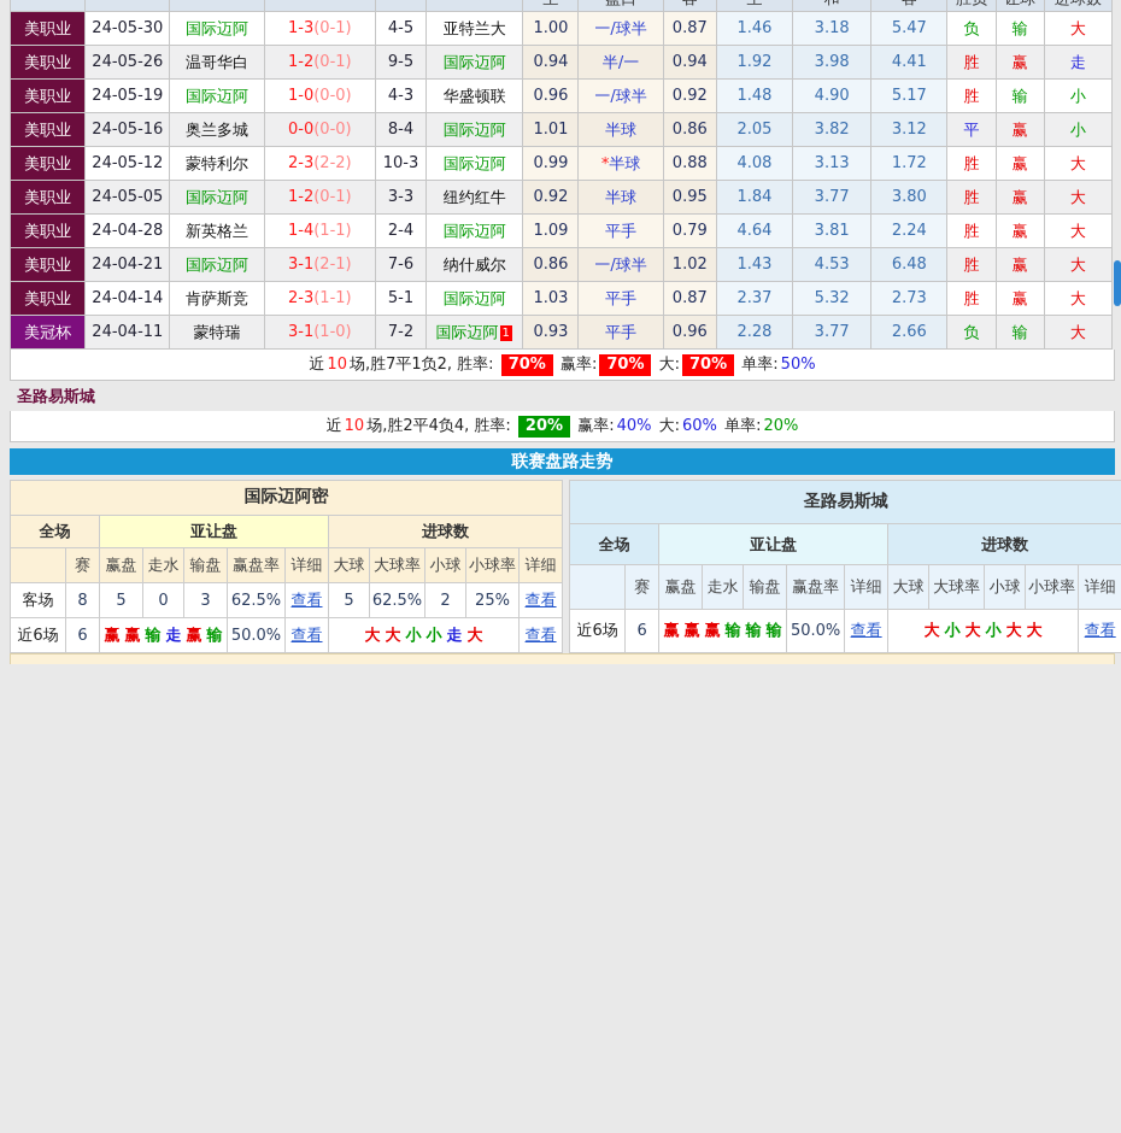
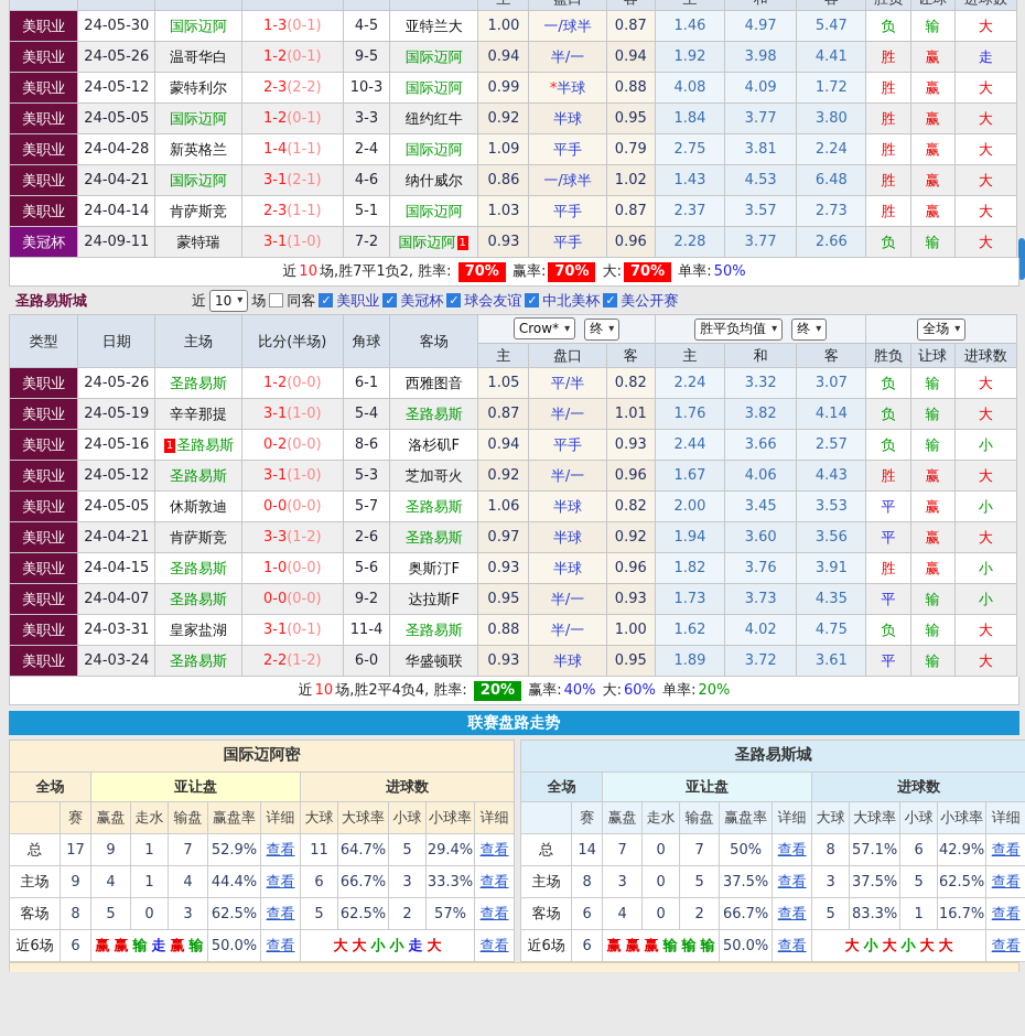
- 美职业	24-05-30	国际迈阿	1-3(0-1)	4-5	亚特兰大	1.00	一/球半	0.87	1.46	3.18	5.47	负	输	大
+ 美职业	24-05-30	国际迈阿	1-3(0-1)	4-5	亚特兰大	1.00	一/球半	0.87	1.46	4.97	5.47	负	输	大
  美职业	24-05-26	温哥华白	1-2(0-1)	9-5	国际迈阿	0.94	半/一	0.94	1.92	3.98	4.41	胜	赢	走
- 美职业	24-05-19	国际迈阿	1-0(0-0)	4-3	华盛顿联	0.96	一/球半	0.92	1.48	4.90	5.17	胜	输	小
- 美职业	24-05-16	奥兰多城	0-0(0-0)	8-4	国际迈阿	1.01	半球	0.86	2.05	3.82	3.12	平	赢	小
- 美职业	24-05-12	蒙特利尔	2-3(2-2)	10-3	国际迈阿	0.99	*半球	0.88	4.08	3.13	1.72	胜	赢	大
+ 美职业	24-05-12	蒙特利尔	2-3(2-2)	10-3	国际迈阿	0.99	*半球	0.88	4.08	4.09	1.72	胜	赢	大
  美职业	24-05-05	国际迈阿	1-2(0-1)	3-3	纽约红牛	0.92	半球	0.95	1.84	3.77	3.80	胜	赢	大
- 美职业	24-04-28	新英格兰	1-4(1-1)	2-4	国际迈阿	1.09	平手	0.79	4.64	3.81	2.24	胜	赢	大
+ 美职业	24-04-28	新英格兰	1-4(1-1)	2-4	国际迈阿	1.09	平手	0.79	2.75	3.81	2.24	胜	赢	大
- 美职业	24-04-21	国际迈阿	3-1(2-1)	7-6	纳什威尔	0.86	一/球半	1.02	1.43	4.53	6.48	胜	赢	大
+ 美职业	24-04-21	国际迈阿	3-1(2-1)	4-6	纳什威尔	0.86	一/球半	1.02	1.43	4.53	6.48	胜	赢	大
- 美职业	24-04-14	肯萨斯竞	2-3(1-1)	5-1	国际迈阿	1.03	平手	0.87	2.37	5.32	2.73	胜	赢	大
+ 美职业	24-04-14	肯萨斯竞	2-3(1-1)	5-1	国际迈阿	1.03	平手	0.87	2.37	3.57	2.73	胜	赢	大
- 美冠杯	24-04-11	蒙特瑞	3-1(1-0)	7-2	国际迈阿 1	0.93	平手	0.96	2.28	3.77	2.66	负	输	大
+ 美冠杯	24-09-11	蒙特瑞	3-1(1-0)	7-2	国际迈阿 1	0.93	平手	0.96	2.28	3.77	2.66	负	输	大
  近 10 场,胜7平1负2, 胜率: 70% 赢率: 70% 大: 70% 单率: 50%
  圣路易斯城
+ 近
+ 10
+ ▾
+ 场
+ 同客
+ 美职业
+ 美冠杯
+ 球会友谊
+ 中北美杯
+ 美公开赛
+ 类型	日期	主场	比分(半场)	角球	客场	Crow* ▾ 终 ▾	胜平负均值 ▾ 终 ▾	全场 ▾
+ 主	盘口	客	主	和	客	胜负	让球	进球数
+ 美职业	24-05-26	圣路易斯	1-2(0-0)	6-1	西雅图音	1.05	平/半	0.82	2.24	3.32	3.07	负	输	大
+ 美职业	24-05-19	辛辛那提	3-1(1-0)	5-4	圣路易斯	0.87	半/一	1.01	1.76	3.82	4.14	负	输	大
+ 美职业	24-05-16	1 圣路易斯	0-2(0-0)	8-6	洛杉矶F	0.94	平手	0.93	2.44	3.66	2.57	负	输	小
+ 美职业	24-05-12	圣路易斯	3-1(1-0)	5-3	芝加哥火	0.92	半/一	0.96	1.67	4.06	4.43	胜	赢	大
+ 美职业	24-05-05	休斯敦迪	0-0(0-0)	5-7	圣路易斯	1.06	半球	0.82	2.00	3.45	3.53	平	赢	小
+ 美职业	24-04-21	肯萨斯竞	3-3(1-2)	2-6	圣路易斯	0.97	半球	0.92	1.94	3.60	3.56	平	赢	大
+ 美职业	24-04-15	圣路易斯	1-0(0-0)	5-6	奥斯汀F	0.93	半球	0.96	1.82	3.76	3.91	胜	赢	小
+ 美职业	24-04-07	圣路易斯	0-0(0-0)	9-2	达拉斯F	0.95	半/一	0.93	1.73	3.73	4.35	平	输	小
+ 美职业	24-03-31	皇家盐湖	3-1(0-1)	11-4	圣路易斯	0.88	半/一	1.00	1.62	4.02	4.75	负	输	大
+ 美职业	24-03-24	圣路易斯	2-2(1-2)	6-0	华盛顿联	0.93	半球	0.95	1.89	3.72	3.61	平	输	大
  近 10 场,胜2平4负4, 胜率: 20% 赢率: 40% 大: 60% 单率: 20%
  联赛盘路走势
  国际迈阿密
  全场	亚让盘	进球数
  	赛	赢盘	走水	输盘	赢盘率	详细	大球	大球率	小球	小球率	详细
+ 总	17	9	1	7	52.9%	查看	11	64.7%	5	29.4%	查看
+ 主场	9	4	1	4	44.4%	查看	6	66.7%	3	33.3%	查看
- 客场	8	5	0	3	62.5%	查看	5	62.5%	2	25%	查看
+ 客场	8	5	0	3	62.5%	查看	5	62.5%	2	57%	查看
  近6场	6	赢 赢 输 走 赢 输	50.0%	查看	大 大 小 小 走 大	查看
  圣路易斯城
  全场	亚让盘	进球数
  	赛	赢盘	走水	输盘	赢盘率	详细	大球	大球率	小球	小球率	详细
+ 总	14	7	0	7	50%	查看	8	57.1%	6	42.9%	查看
+ 主场	8	3	0	5	37.5%	查看	3	37.5%	5	62.5%	查看
+ 客场	6	4	0	2	66.7%	查看	5	83.3%	1	16.7%	查看
  近6场	6	赢 赢 赢 输 输 输	50.0%	查看	大 小 大 小 大 大	查看
